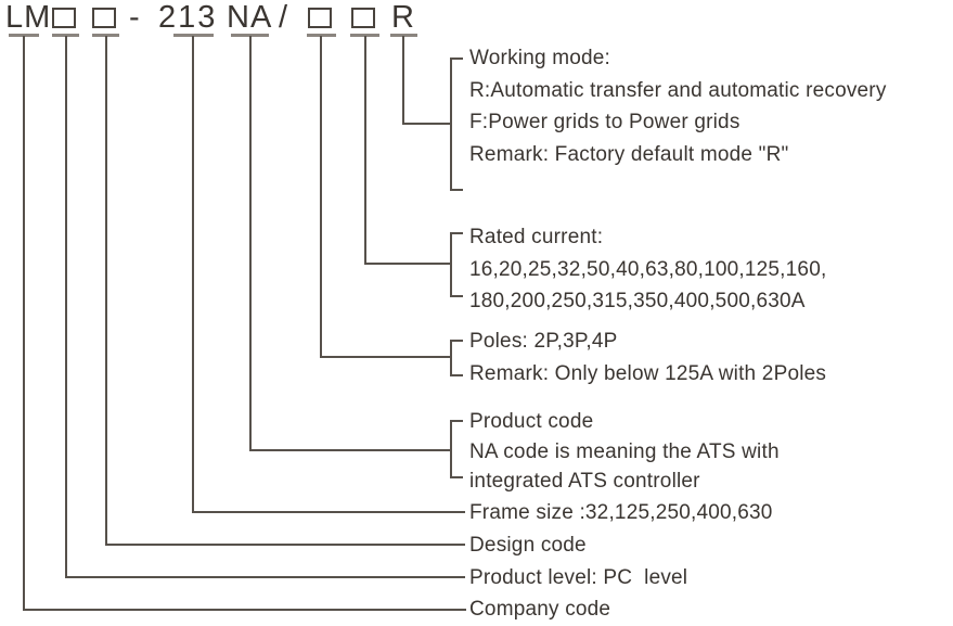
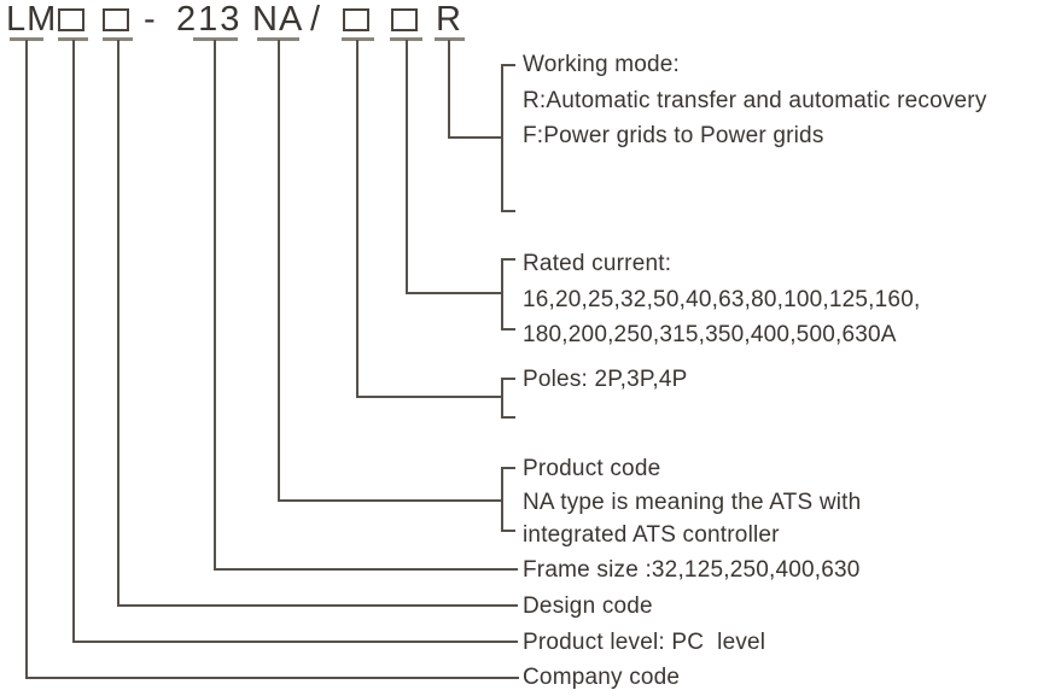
  LM
  -
  213
  NA
  /
  R
  Working mode:
  R:Automatic transfer and automatic recovery
  F:Power grids to Power grids
- Remark: Factory default mode "R"
  Rated current:
  16,20,25,32,50,40,63,80,100,125,160,
  180,200,250,315,350,400,500,630A
  Poles: 2P,3P,4P
- Remark: Only below 125A with 2Poles
  Product code
- NA code is meaning the ATS with
+ NA type is meaning the ATS with
  integrated ATS controller
  Frame size :32,125,250,400,630
  Design code
  Product level: PC level
  Company code
